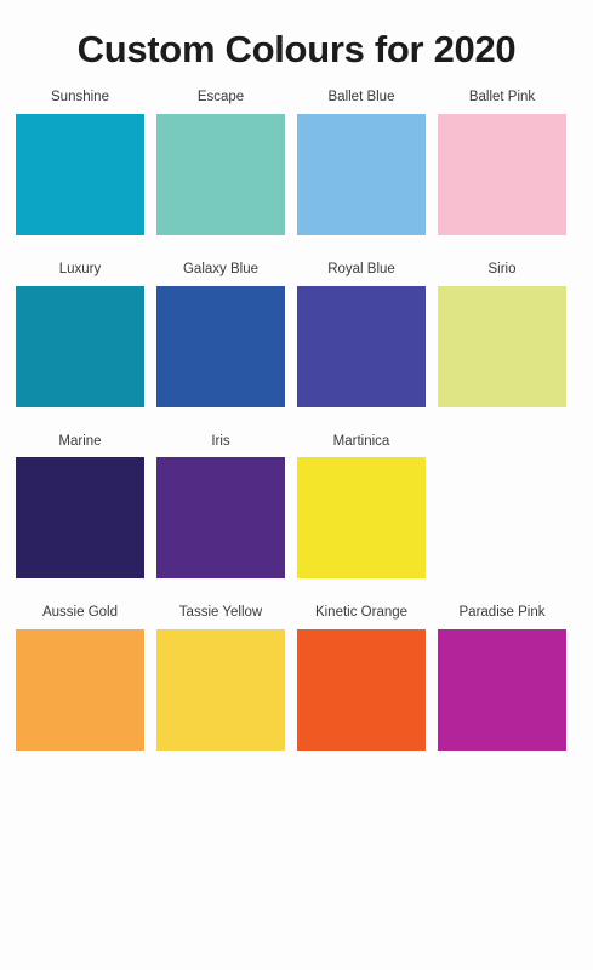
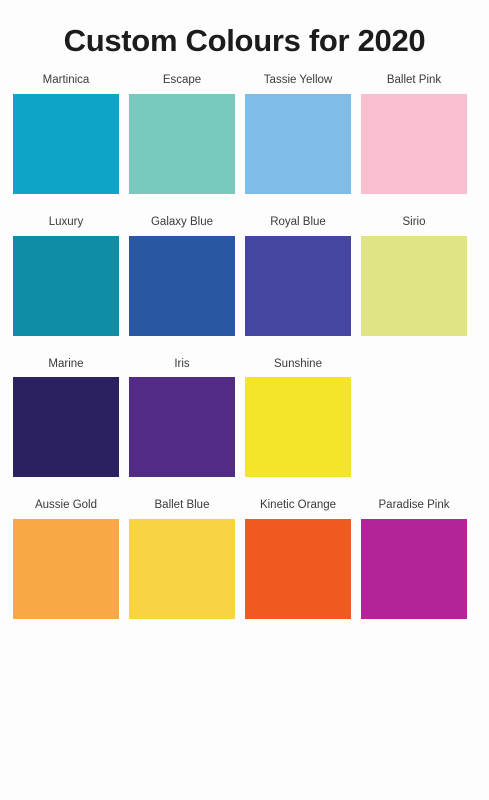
  Custom Colours for 2020
- Sunshine
+ Martinica
  Escape
- Ballet Blue
+ Tassie Yellow
  Ballet Pink
  Luxury
  Galaxy Blue
  Royal Blue
  Sirio
  Marine
  Iris
- Martinica
+ Sunshine
  Aussie Gold
- Tassie Yellow
+ Ballet Blue
  Kinetic Orange
  Paradise Pink
